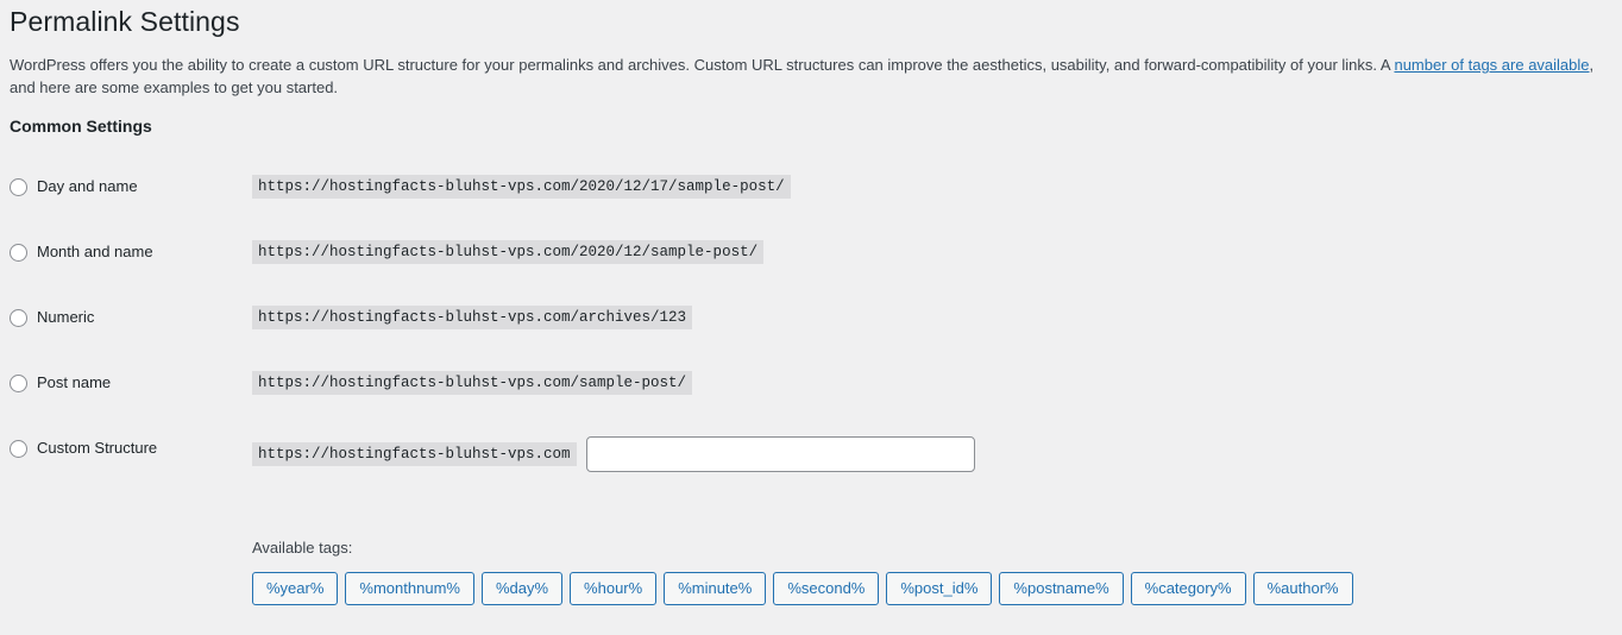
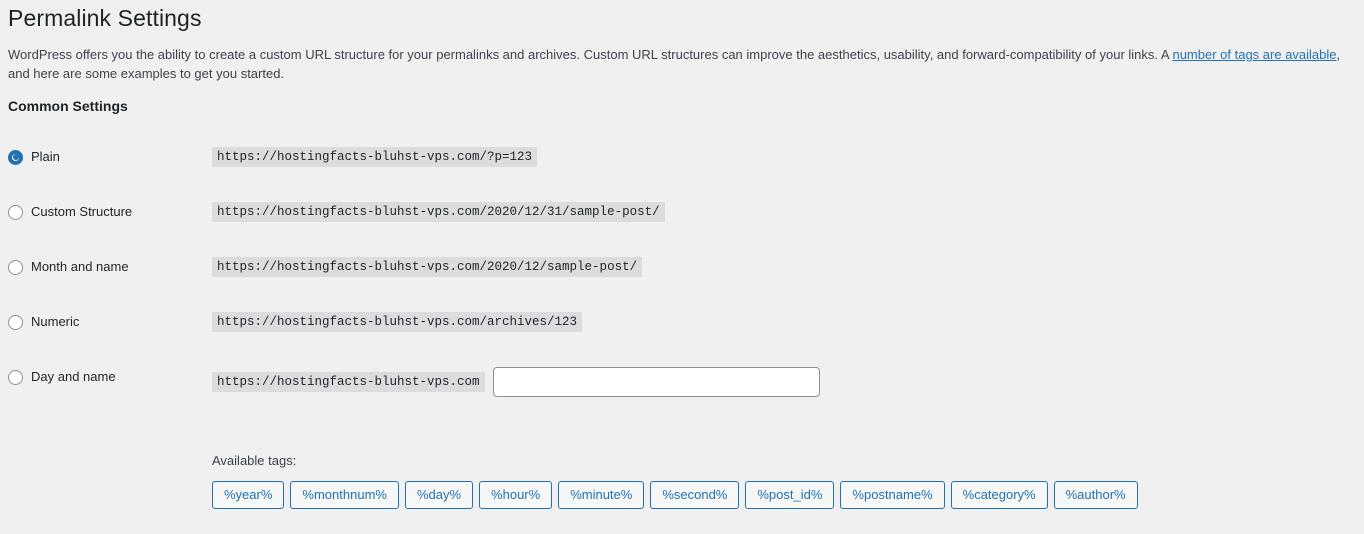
  Permalink Settings
  WordPress offers you the ability to create a custom URL structure for your permalinks and archives. Custom URL structures can improve the aesthetics, usability, and forward-compatibility of your links. A number of tags are available, and here are some examples to get you started.
  Common Settings
+ Plain
+ https://hostingfacts-bluhst-vps.com/?p=123
- Day and name
+ Custom Structure
- https://hostingfacts-bluhst-vps.com/2020/12/17/sample-post/
+ https://hostingfacts-bluhst-vps.com/2020/12/31/sample-post/
  Month and name
  https://hostingfacts-bluhst-vps.com/2020/12/sample-post/
  Numeric
  https://hostingfacts-bluhst-vps.com/archives/123
- Post name
- https://hostingfacts-bluhst-vps.com/sample-post/
- Custom Structure
+ Day and name
  https://hostingfacts-bluhst-vps.com
  Available tags:
  %year%
  %monthnum%
  %day%
  %hour%
  %minute%
  %second%
  %post_id%
  %postname%
  %category%
  %author%
